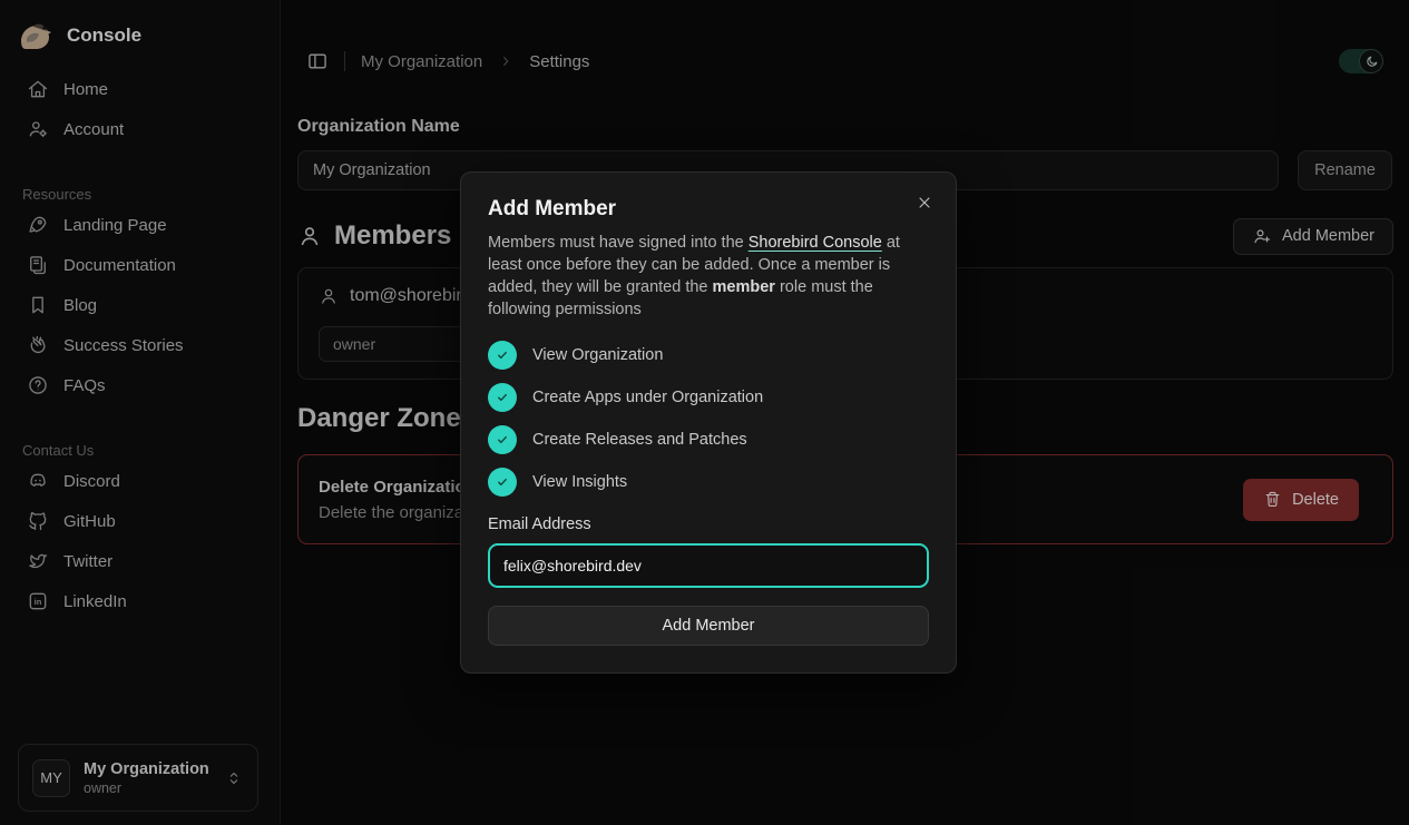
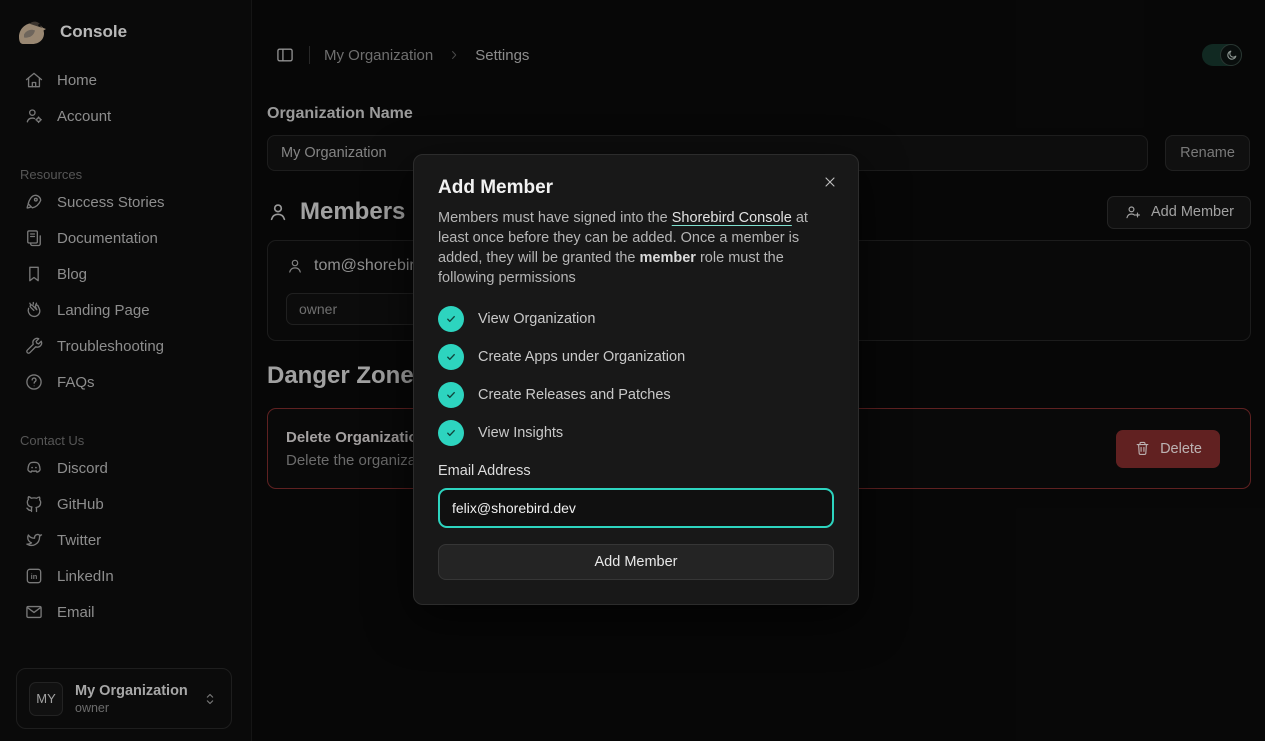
  Console
  Home
  Account
  Resources
- Landing Page
+ Success Stories
  Documentation
  Blog
- Success Stories
+ Landing Page
+ Troubleshooting
  FAQs
  Contact Us
  Discord
  GitHub
  Twitter
  in
  LinkedIn
+ Email
  MY
  My Organization
  owner
  My Organization
  Settings
  Organization Name
  My Organization
  Rename
  Members
  Add Member
  owner
  Danger Zone
  Delete Organizati
  Delete the organiza
  Delete
  Add Member
  Members must have signed into the Shorebird Console at least once before they can be added. Once a member is added, they will be granted the member role must the following permissions
  View Organization
  Create Apps under Organization
  Create Releases and Patches
  View Insights
  Email Address
  felix@shorebird.dev
  Add Member
